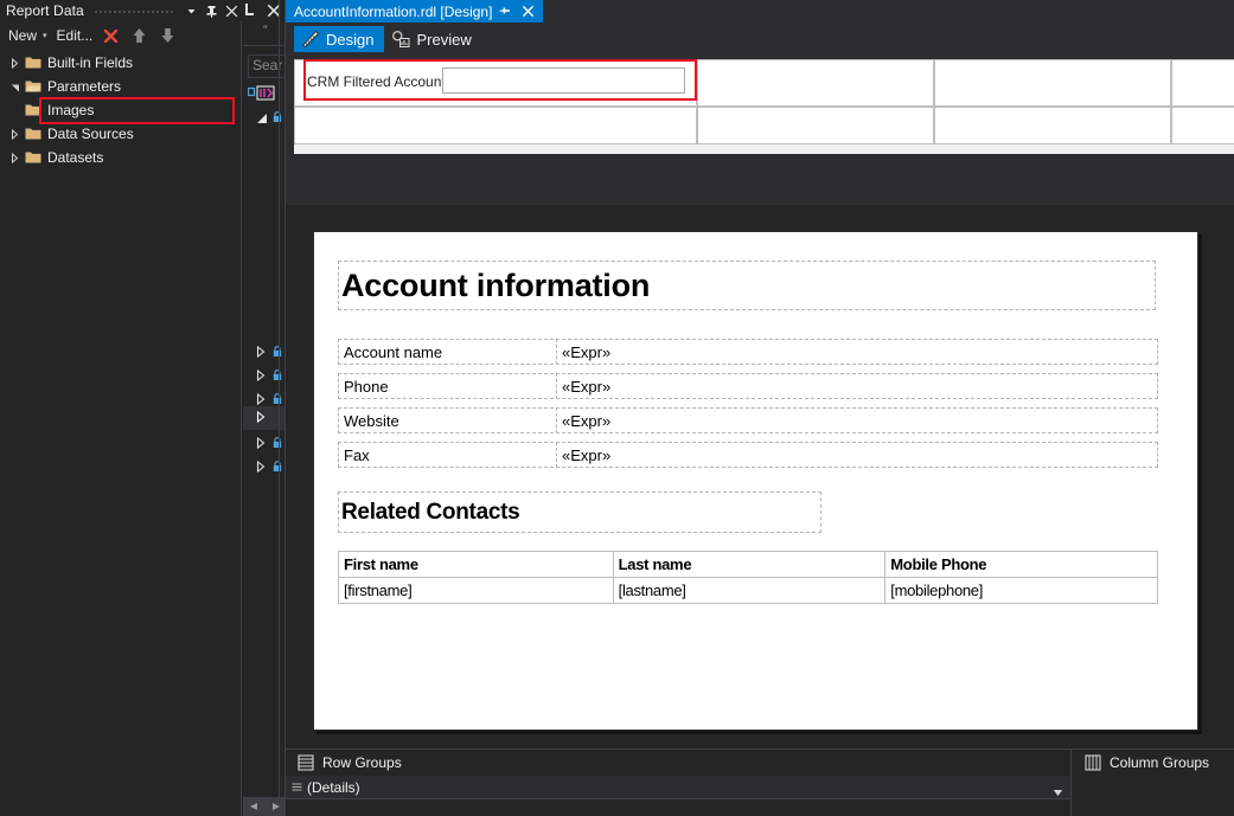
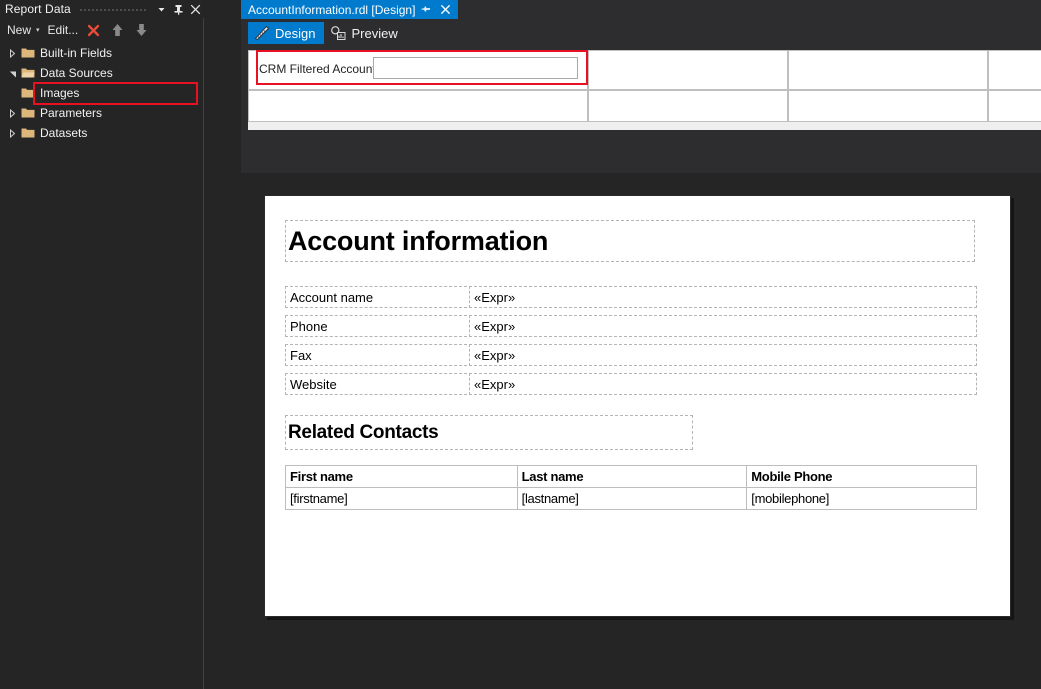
  Report Data
  New
  Edit...
  Built-in Fields
- Parameters
+ Data Sources
  Images
- Data Sources
+ Parameters
  Datasets
- ”
- Sear
  AccountInformation.rdl [Design]
  Design
  Preview
  CRM Filtered Accoun
  Account information
  Account name
  «Expr»
  Phone
  «Expr»
- Website
+ Fax
  «Expr»
- Fax
+ Website
  «Expr»
  Related Contacts
  First name	Last name	Mobile Phone
  [firstname]	[lastname]	[mobilephone]
- Row Groups
- Column Groups
- (Details)
